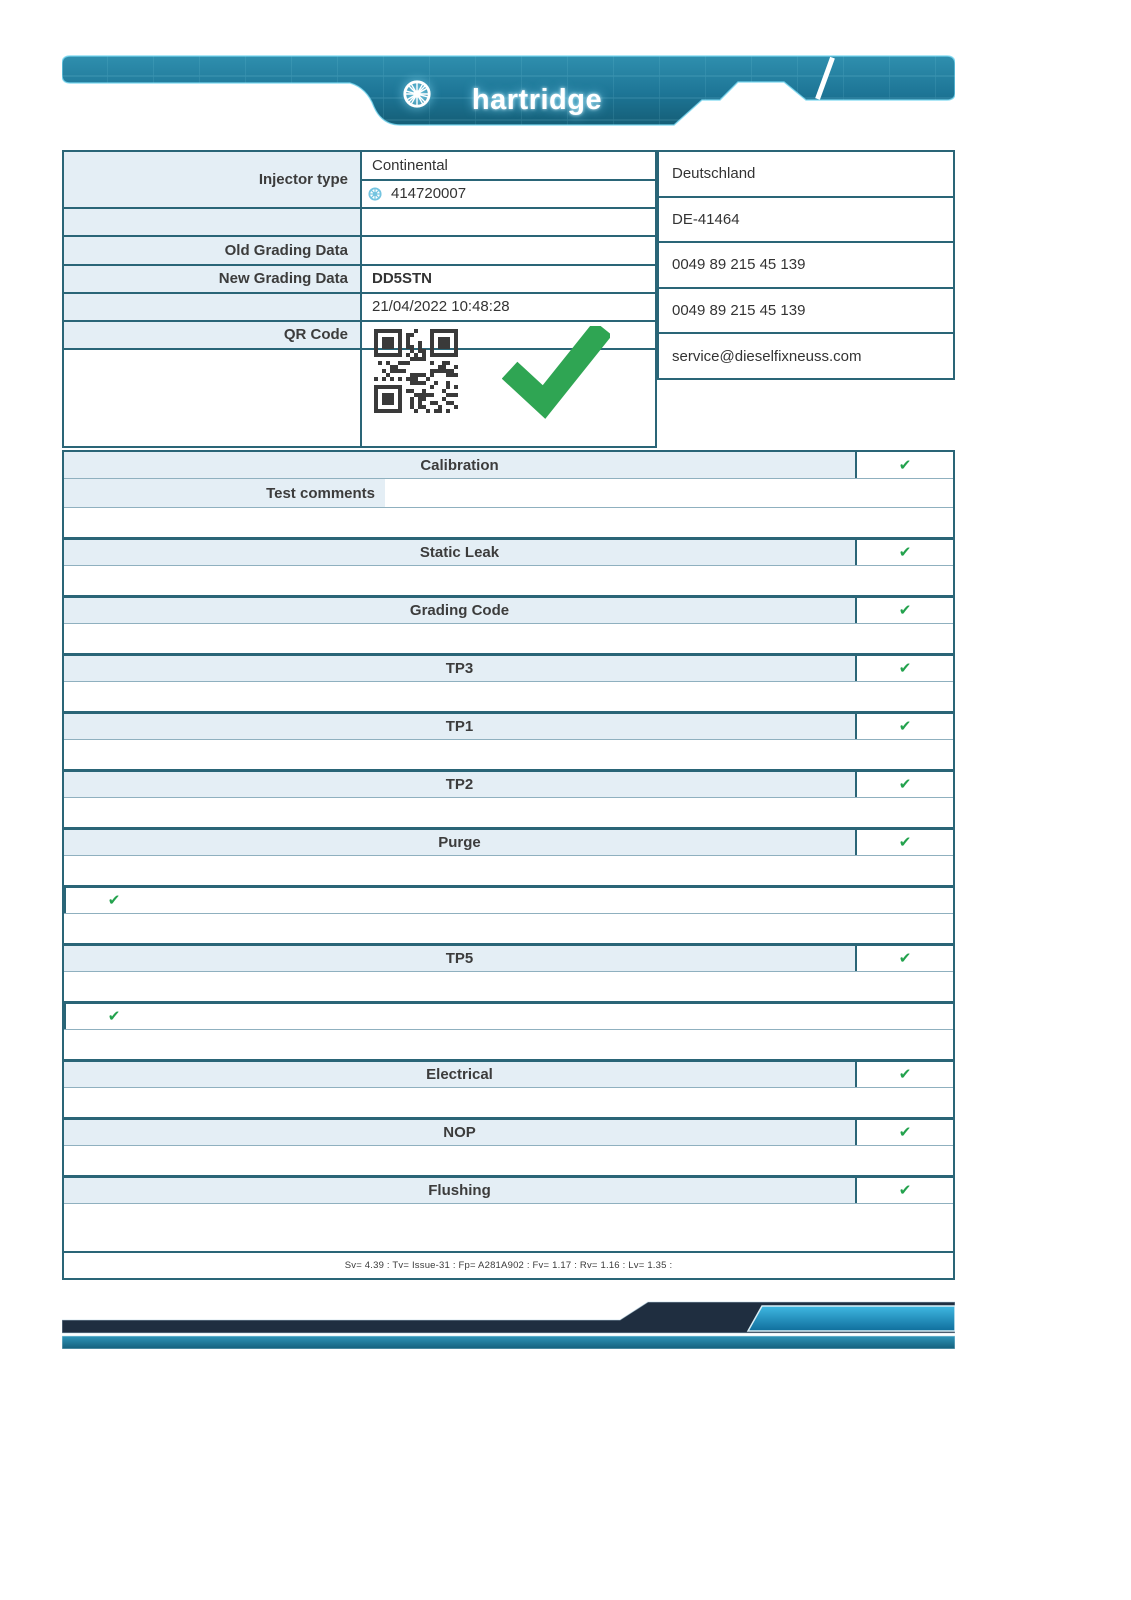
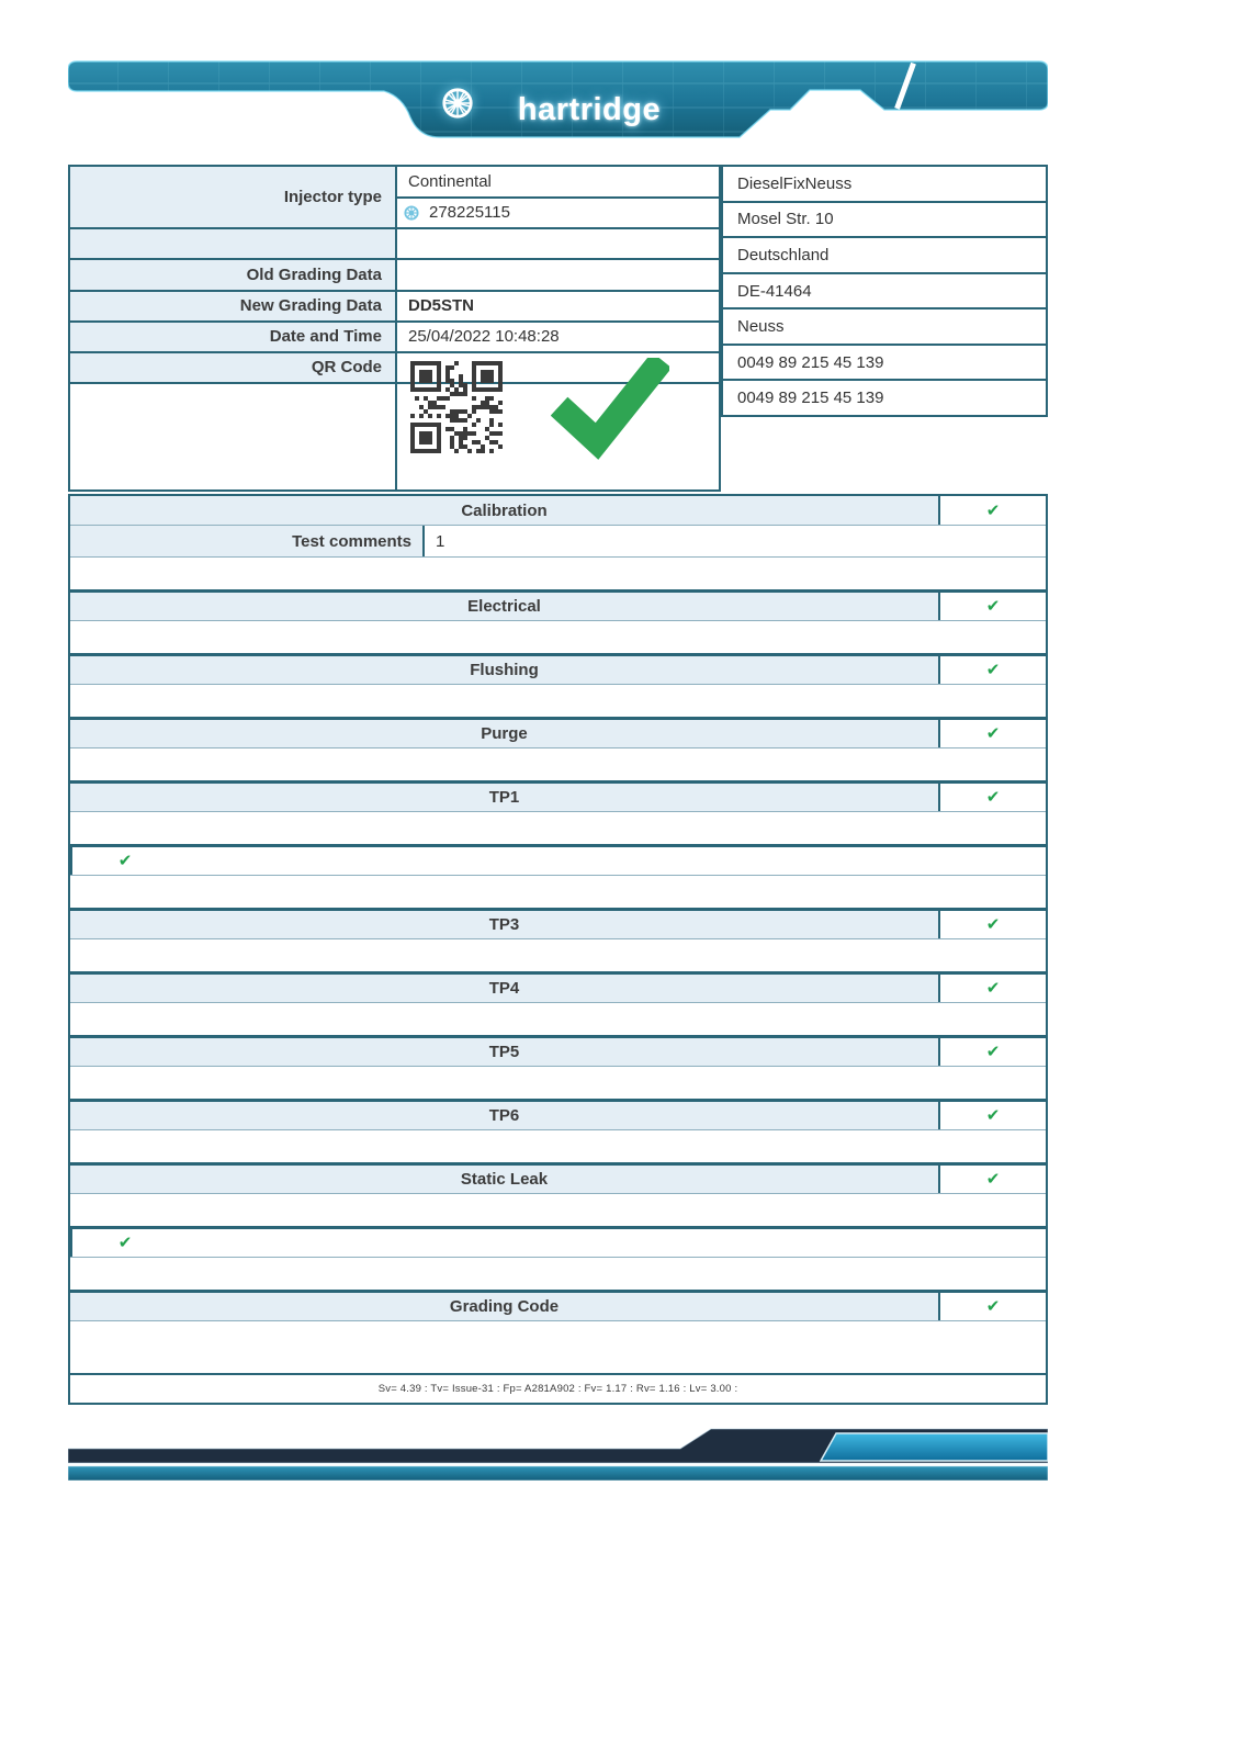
  hartridge
  Injector type
  Old Grading Data
  New Grading Data
+ Date and Time
  QR Code
  Continental
- 414720007
+ 278225115
  DD5STN
- 21/04/2022 10:48:28
+ 25/04/2022 10:48:28
+ DieselFixNeuss
+ Mosel Str. 10
  Deutschland
  DE-41464
+ Neuss
  0049 89 215 45 139
  0049 89 215 45 139
- service@dieselfixneuss.com
  Calibration
  ✔
  Test comments
+ 1
- Static Leak
+ Electrical
  ✔
- Grading Code
+ Flushing
  ✔
- TP3
+ Purge
  ✔
  TP1
  ✔
- TP2
  ✔
- Purge
+ TP3
  ✔
+ TP4
  ✔
  TP5
  ✔
+ TP6
  ✔
- Electrical
+ Static Leak
  ✔
- NOP
  ✔
- Flushing
+ Grading Code
  ✔
- Sv= 4.39 : Tv= Issue-31 : Fp= A281A902 : Fv= 1.17 : Rv= 1.16 : Lv= 1.35 :
+ Sv= 4.39 : Tv= Issue-31 : Fp= A281A902 : Fv= 1.17 : Rv= 1.16 : Lv= 3.00 :
